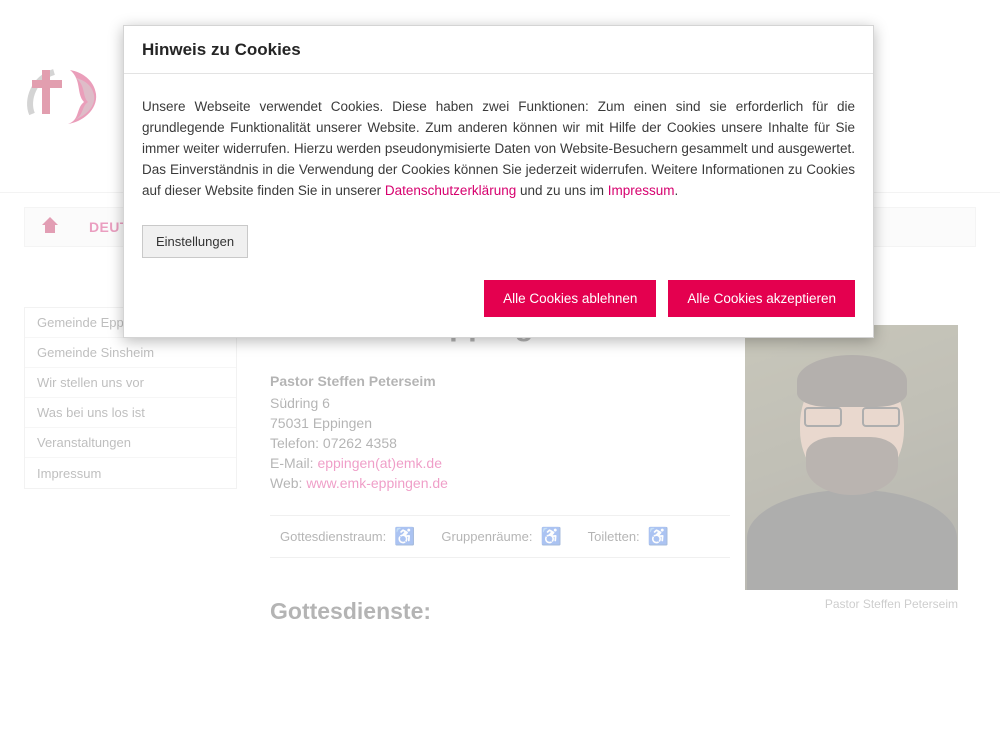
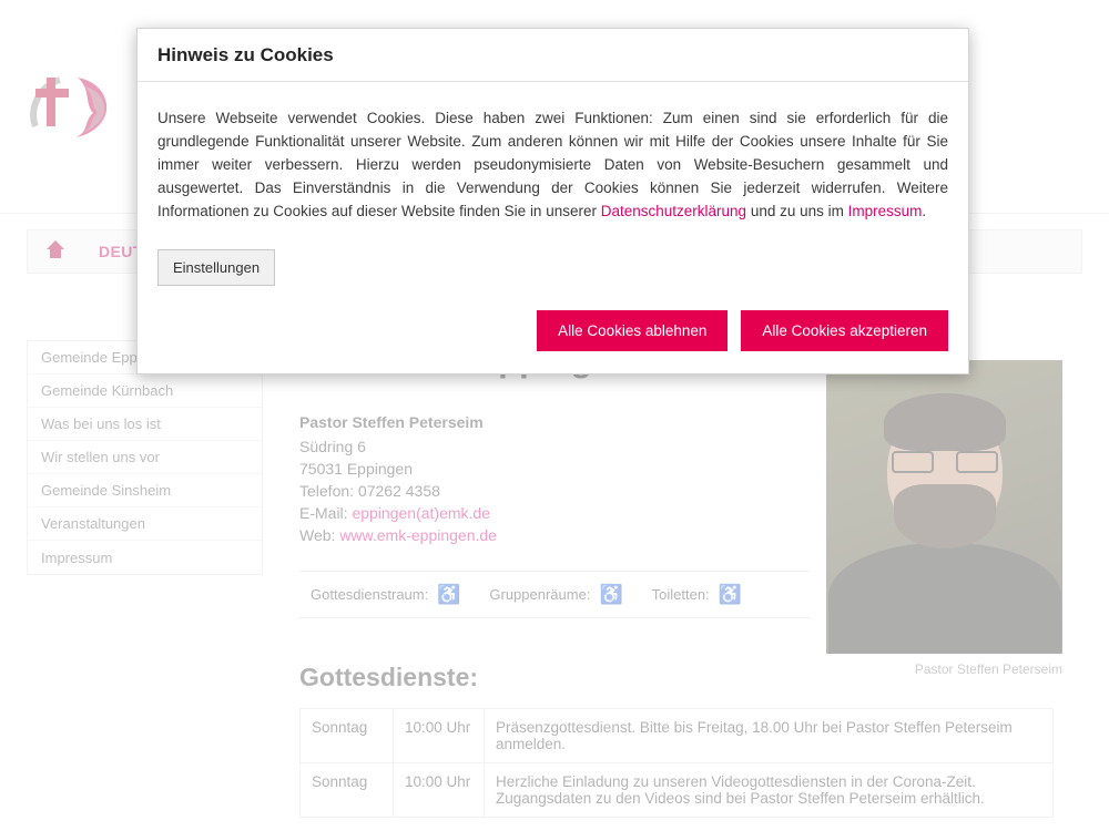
+ Gemeinde Kürnbach
- Gemeinde Sinsheim
+ Was bei uns los ist
  Wir stellen uns vor
- Was bei uns los ist
+ Gemeinde Sinsheim
  Veranstaltungen
  Impressum
  Pastor Steffen Peterseim
  Südring 6
  75031 Eppingen
  Telefon: 07262 4358
  E-Mail: eppingen(at)emk.de
  Web: www.emk-eppingen.de
  Gottesdienstraum:
  ♿
  Gruppenräume:
  ♿
  Toiletten:
  ♿
  Pastor Steffen Peterseim
  Gottesdienste:
+ Sonntag	10:00 Uhr	Präsenzgottesdienst. Bitte bis Freitag, 18.00 Uhr bei Pastor Steffen Peterseim anmelden.
+ Sonntag	10:00 Uhr	Herzliche Einladung zu unseren Videogottesdiensten in der Corona-Zeit. Zugangsdaten zu den Videos sind bei Pastor Steffen Peterseim erhältlich.
  Hinweis zu Cookies
- Unsere Webseite verwendet Cookies. Diese haben zwei Funktionen: Zum einen sind sie erforderlich für die grundlegende Funktionalität unserer Website. Zum anderen können wir mit Hilfe der Cookies unsere Inhalte für Sie immer weiter widerrufen. Hierzu werden pseudonymisierte Daten von Website-Besuchern gesammelt und ausgewertet. Das Einverständnis in die Verwendung der Cookies können Sie jederzeit widerrufen. Weitere Informationen zu Cookies auf dieser Website finden Sie in unserer Datenschutzerklärung und zu uns im Impressum.
+ Unsere Webseite verwendet Cookies. Diese haben zwei Funktionen: Zum einen sind sie erforderlich für die grundlegende Funktionalität unserer Website. Zum anderen können wir mit Hilfe der Cookies unsere Inhalte für Sie immer weiter verbessern. Hierzu werden pseudonymisierte Daten von Website-Besuchern gesammelt und ausgewertet. Das Einverständnis in die Verwendung der Cookies können Sie jederzeit widerrufen. Weitere Informationen zu Cookies auf dieser Website finden Sie in unserer Datenschutzerklärung und zu uns im Impressum.
  Einstellungen
  Alle Cookies ablehnen
  Alle Cookies akzeptieren
